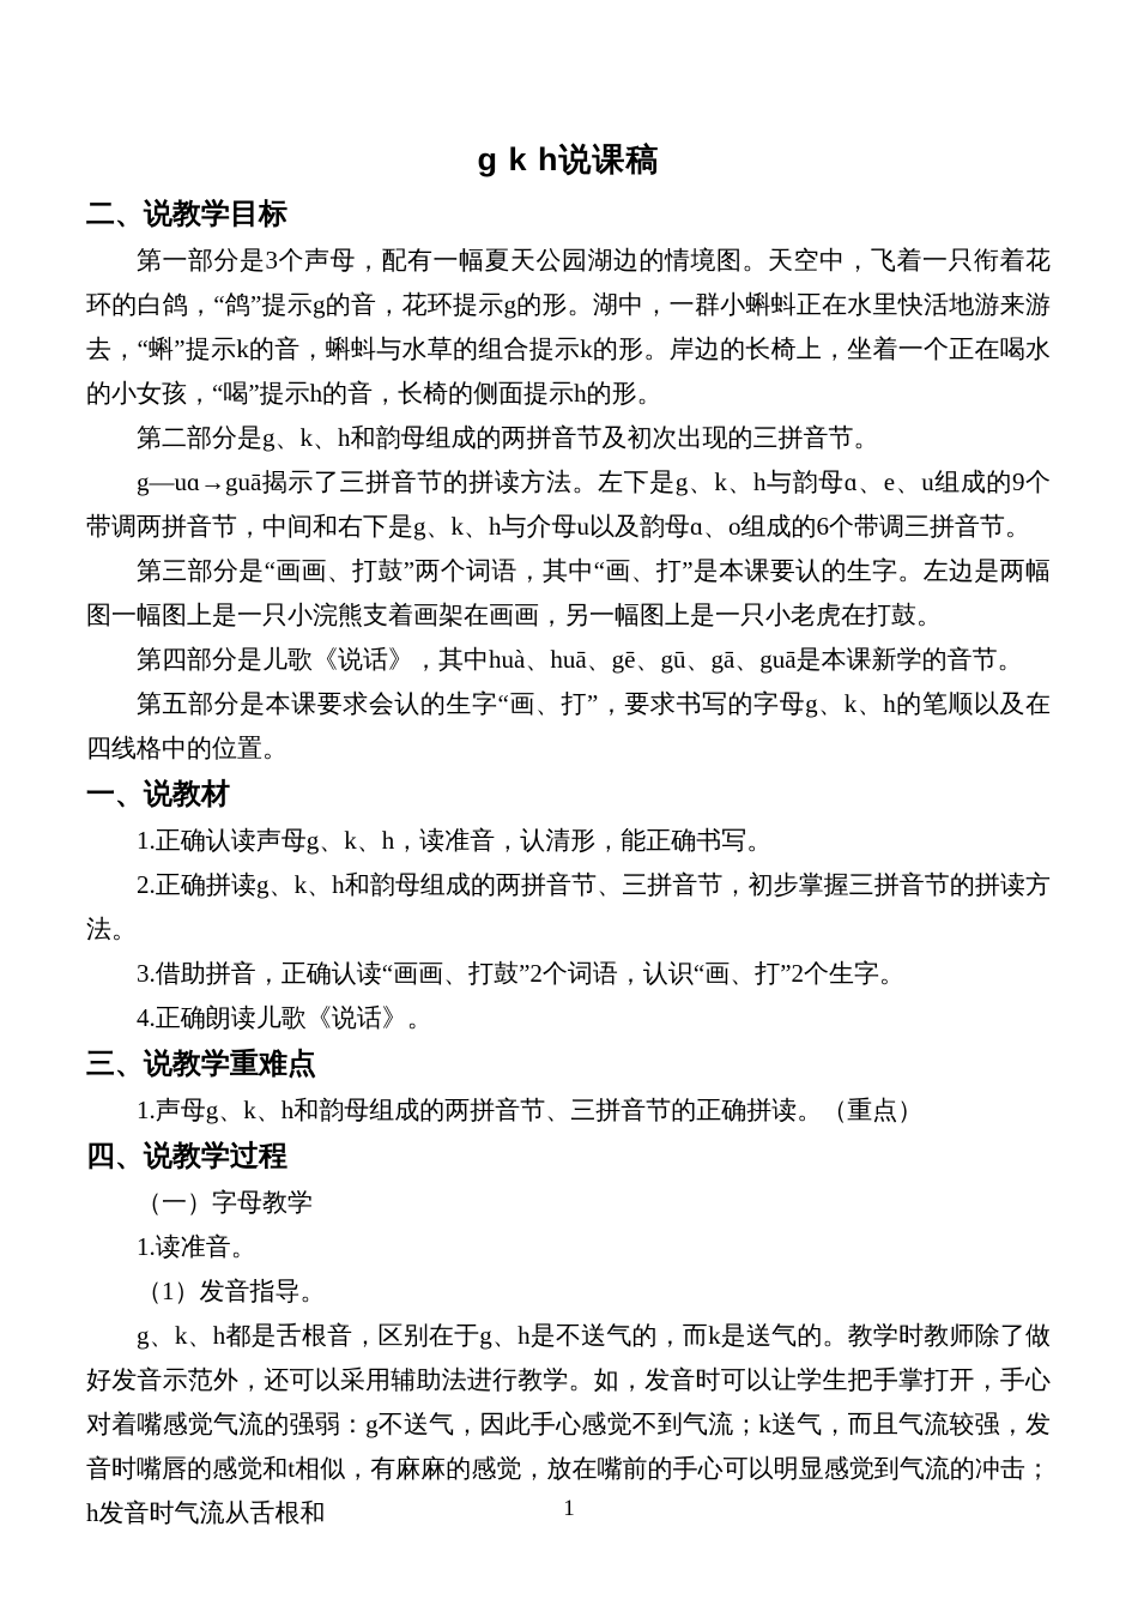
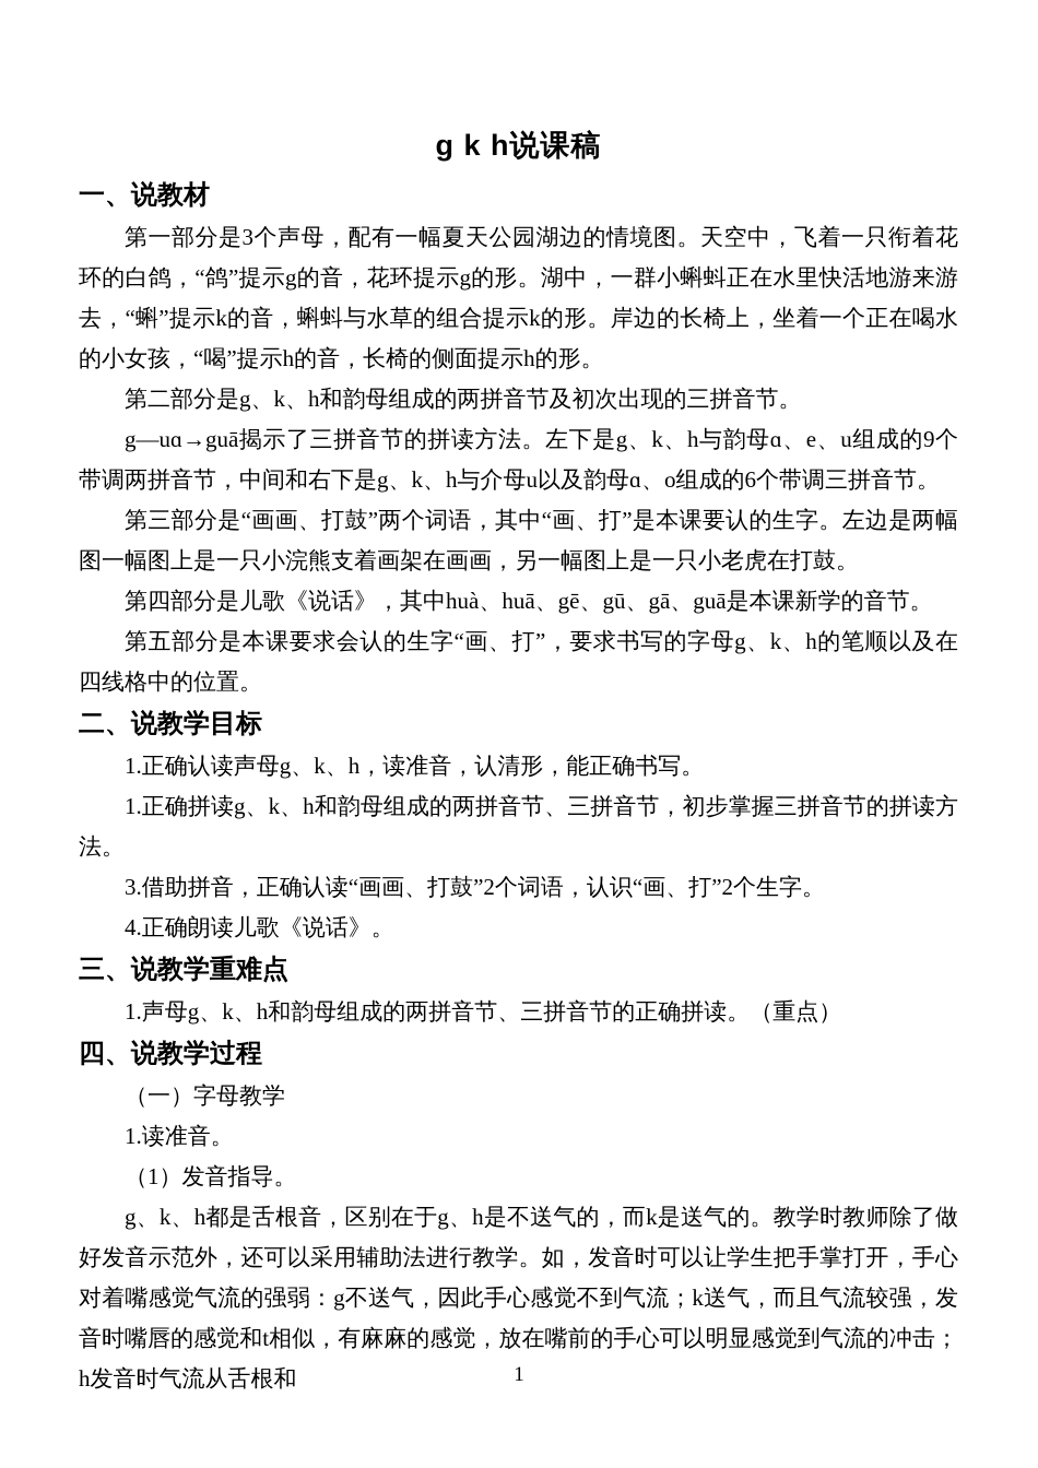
  g k h说课稿
- 二、说教学目标
+ 一、说教材
  第一部分是3个声母，配有一幅夏天公园湖边的情境图。天空中，飞着一只衔着花环的白鸽，“鸽”提示g的音，花环提示g的形。湖中，一群小蝌蚪正在水里快活地游来游去，“蝌”提示k的音，蝌蚪与水草的组合提示k的形。岸边的长椅上，坐着一个正在喝水的小女孩，“喝”提示h的音，长椅的侧面提示h的形。
  第二部分是g、k、h和韵母组成的两拼音节及初次出现的三拼音节。
  g—uɑ→guā揭示了三拼音节的拼读方法。左下是g、k、h与韵母ɑ、e、u组成的9个带调两拼音节，中间和右下是g、k、h与介母u以及韵母ɑ、o组成的6个带调三拼音节。
  第三部分是“画画、打鼓”两个词语，其中“画、打”是本课要认的生字。左边是两幅图一幅图上是一只小浣熊支着画架在画画，另一幅图上是一只小老虎在打鼓。
  第四部分是儿歌《说话》，其中huà、huā、gē、gū、gā、guā是本课新学的音节。
  第五部分是本课要求会认的生字“画、打”，要求书写的字母g、k、h的笔顺以及在四线格中的位置。
- 一、说教材
+ 二、说教学目标
  1.正确认读声母g、k、h，读准音，认清形，能正确书写。
- 2.正确拼读g、k、h和韵母组成的两拼音节、三拼音节，初步掌握三拼音节的拼读方法。
+ 1.正确拼读g、k、h和韵母组成的两拼音节、三拼音节，初步掌握三拼音节的拼读方法。
  3.借助拼音，正确认读“画画、打鼓”2个词语，认识“画、打”2个生字。
  4.正确朗读儿歌《说话》。
  三、说教学重难点
  1.声母g、k、h和韵母组成的两拼音节、三拼音节的正确拼读。（重点）
  四、说教学过程
  （一）字母教学
  1.读准音。
  （1）发音指导。
  g、k、h都是舌根音，区别在于g、h是不送气的，而k是送气的。教学时教师除了做好发音示范外，还可以采用辅助法进行教学。如，发音时可以让学生把手掌打开，手心对着嘴感觉气流的强弱：g不送气，因此手心感觉不到气流；k送气，而且气流较强，发音时嘴唇的感觉和t相似，有麻麻的感觉，放在嘴前的手心可以明显感觉到气流的冲击；h发音时气流从舌根和
  1
